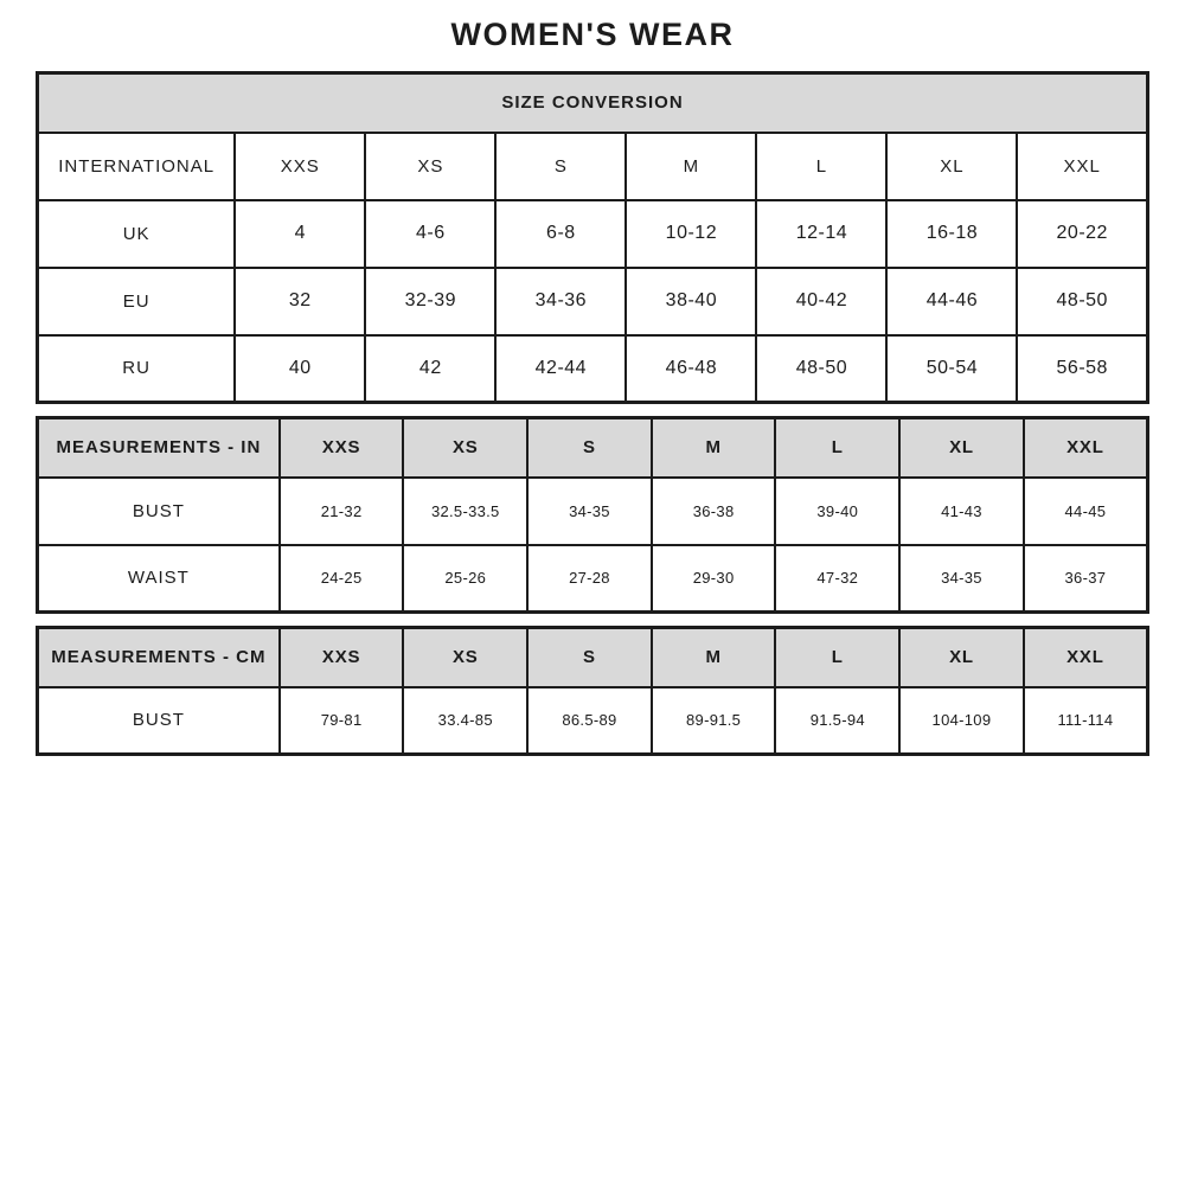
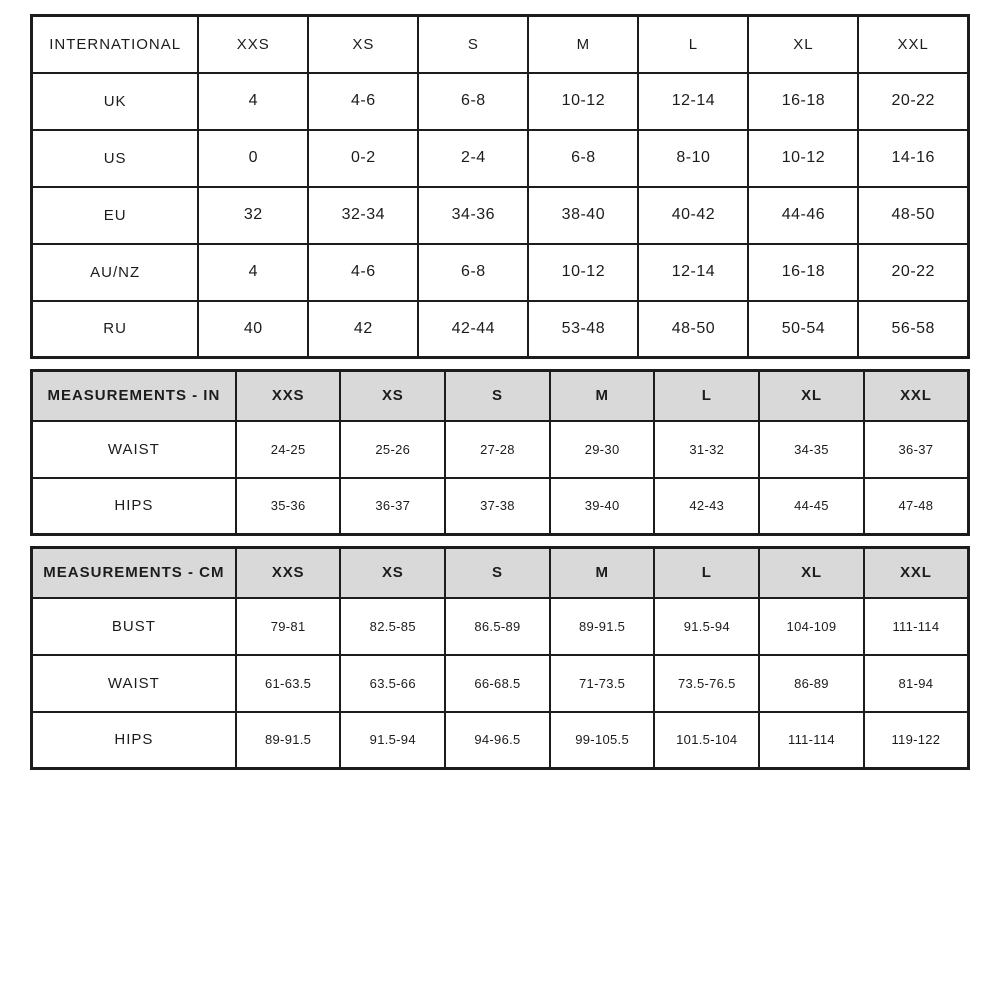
- WOMEN'S WEAR
- SIZE CONVERSION
  INTERNATIONAL	XXS	XS	S	M	L	XL	XXL
  UK	4	4-6	6-8	10-12	12-14	16-18	20-22
+ US	0	0-2	2-4	6-8	8-10	10-12	14-16
- EU	32	32-39	34-36	38-40	40-42	44-46	48-50
+ EU	32	32-34	34-36	38-40	40-42	44-46	48-50
+ AU/NZ	4	4-6	6-8	10-12	12-14	16-18	20-22
- RU	40	42	42-44	46-48	48-50	50-54	56-58
+ RU	40	42	42-44	53-48	48-50	50-54	56-58
  MEASUREMENTS - IN	XXS	XS	S	M	L	XL	XXL
- BUST	21-32	32.5-33.5	34-35	36-38	39-40	41-43	44-45
- WAIST	24-25	25-26	27-28	29-30	47-32	34-35	36-37
+ WAIST	24-25	25-26	27-28	29-30	31-32	34-35	36-37
+ HIPS	35-36	36-37	37-38	39-40	42-43	44-45	47-48
  MEASUREMENTS - CM	XXS	XS	S	M	L	XL	XXL
- BUST	79-81	33.4-85	86.5-89	89-91.5	91.5-94	104-109	111-114
+ BUST	79-81	82.5-85	86.5-89	89-91.5	91.5-94	104-109	111-114
+ WAIST	61-63.5	63.5-66	66-68.5	71-73.5	73.5-76.5	86-89	81-94
+ HIPS	89-91.5	91.5-94	94-96.5	99-105.5	101.5-104	111-114	119-122
